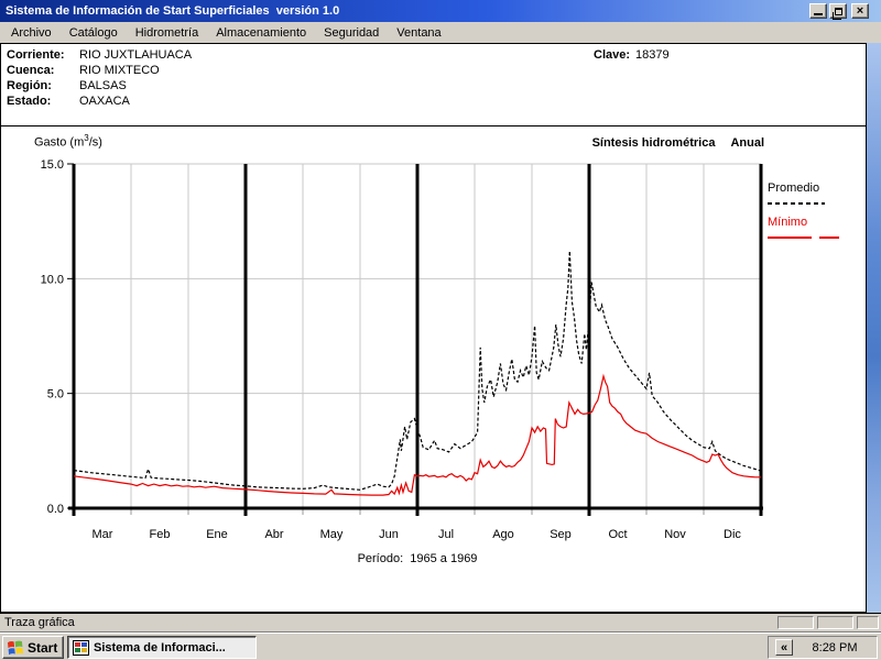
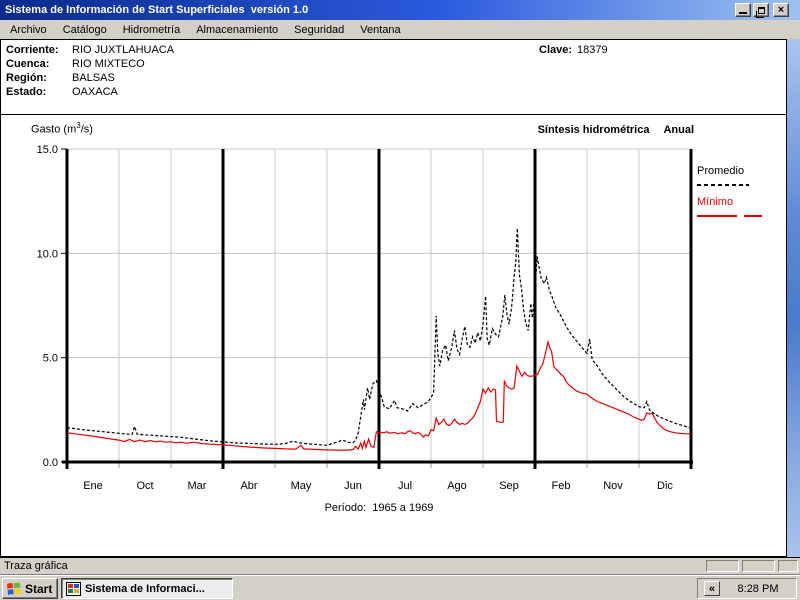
  Sistema de Información de Start Superficiales versión 1.0
  ×
  Archivo
  Catálogo
  Hidrometría
  Almacenamiento
  Seguridad
  Ventana
  Corriente: RIO JUXTLAHUACA
  Cuenca: RIO MIXTECO
  Región: BALSAS
  Estado: OAXACA
  Clave: 18379
  Gasto (m3/s)
  Síntesis hidrométrica Anual
  0.0
  5.0
  10.0
  15.0
- Mar
+ Ene
- Feb
+ Oct
- Ene
+ Mar
  Abr
  May
  Jun
  Jul
  Ago
  Sep
- Oct
+ Feb
  Nov
  Dic
  Promedio
  Mínimo
  Período: 1965 a 1969
  Traza gráfica
  Start
  Sistema de Informaci...
  «
  8:28 PM
